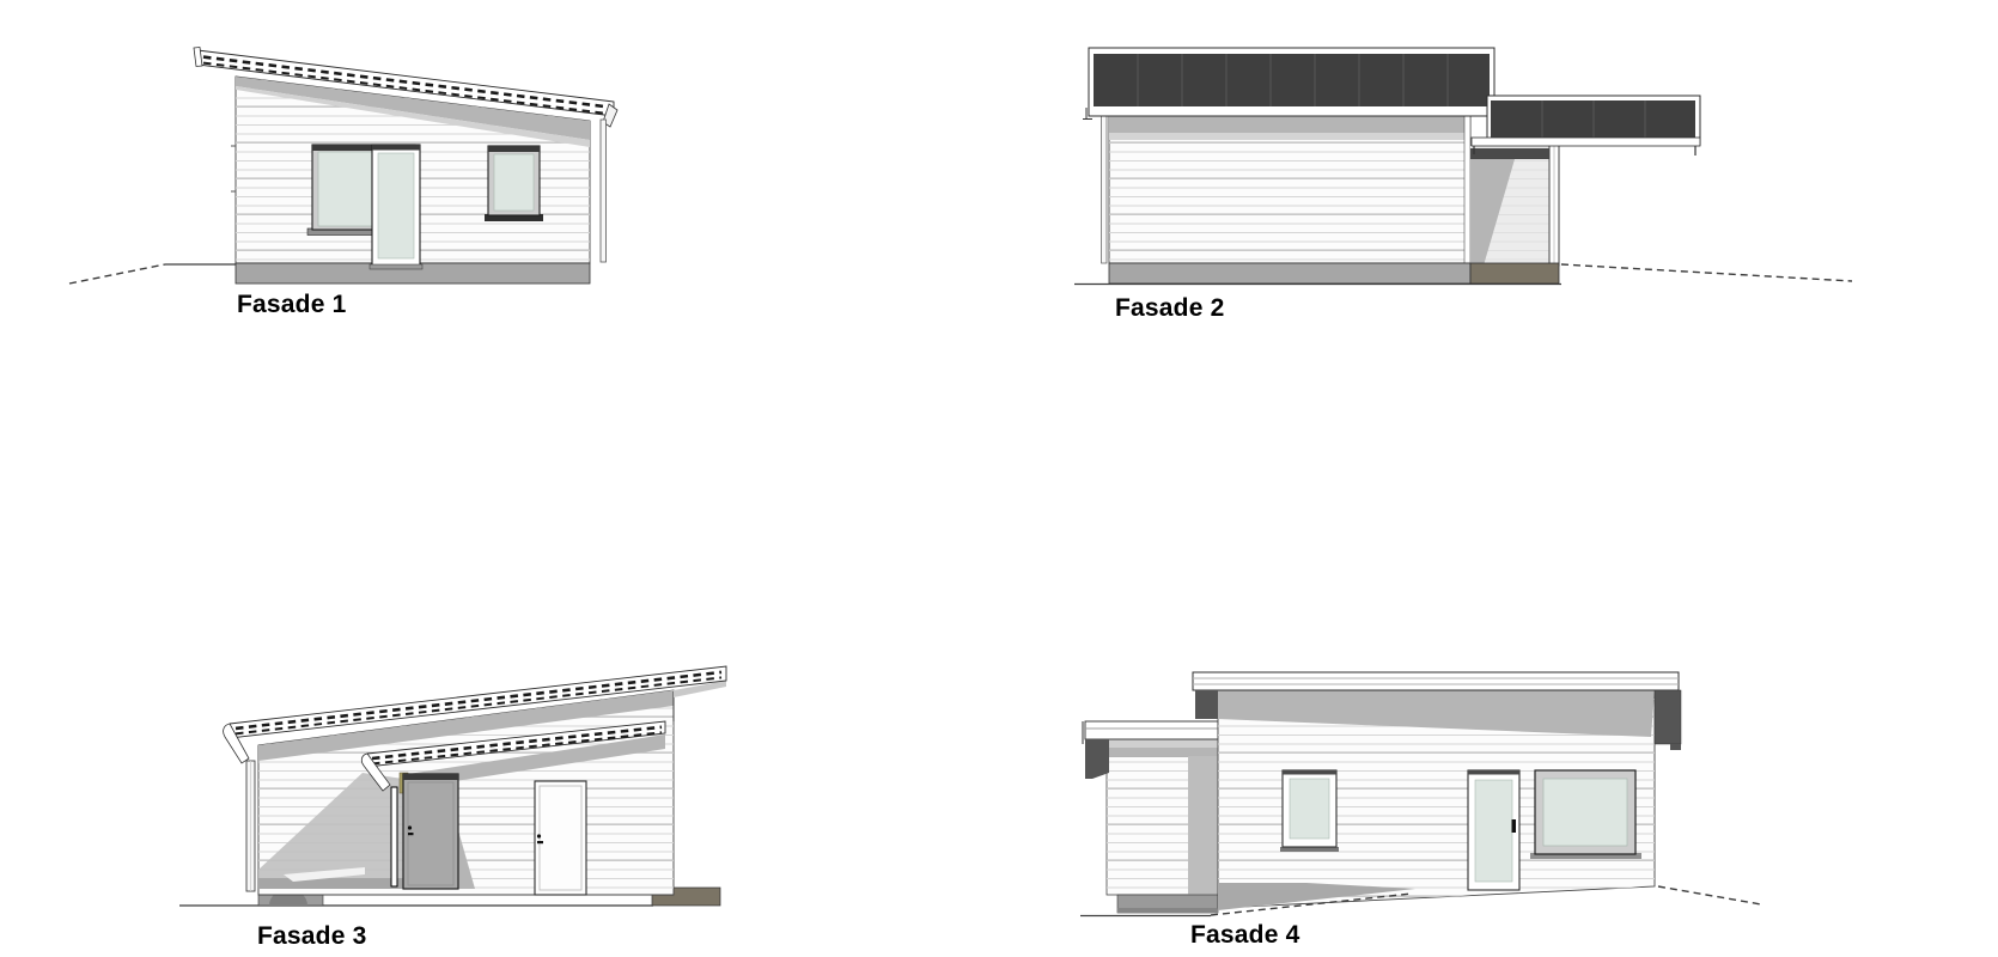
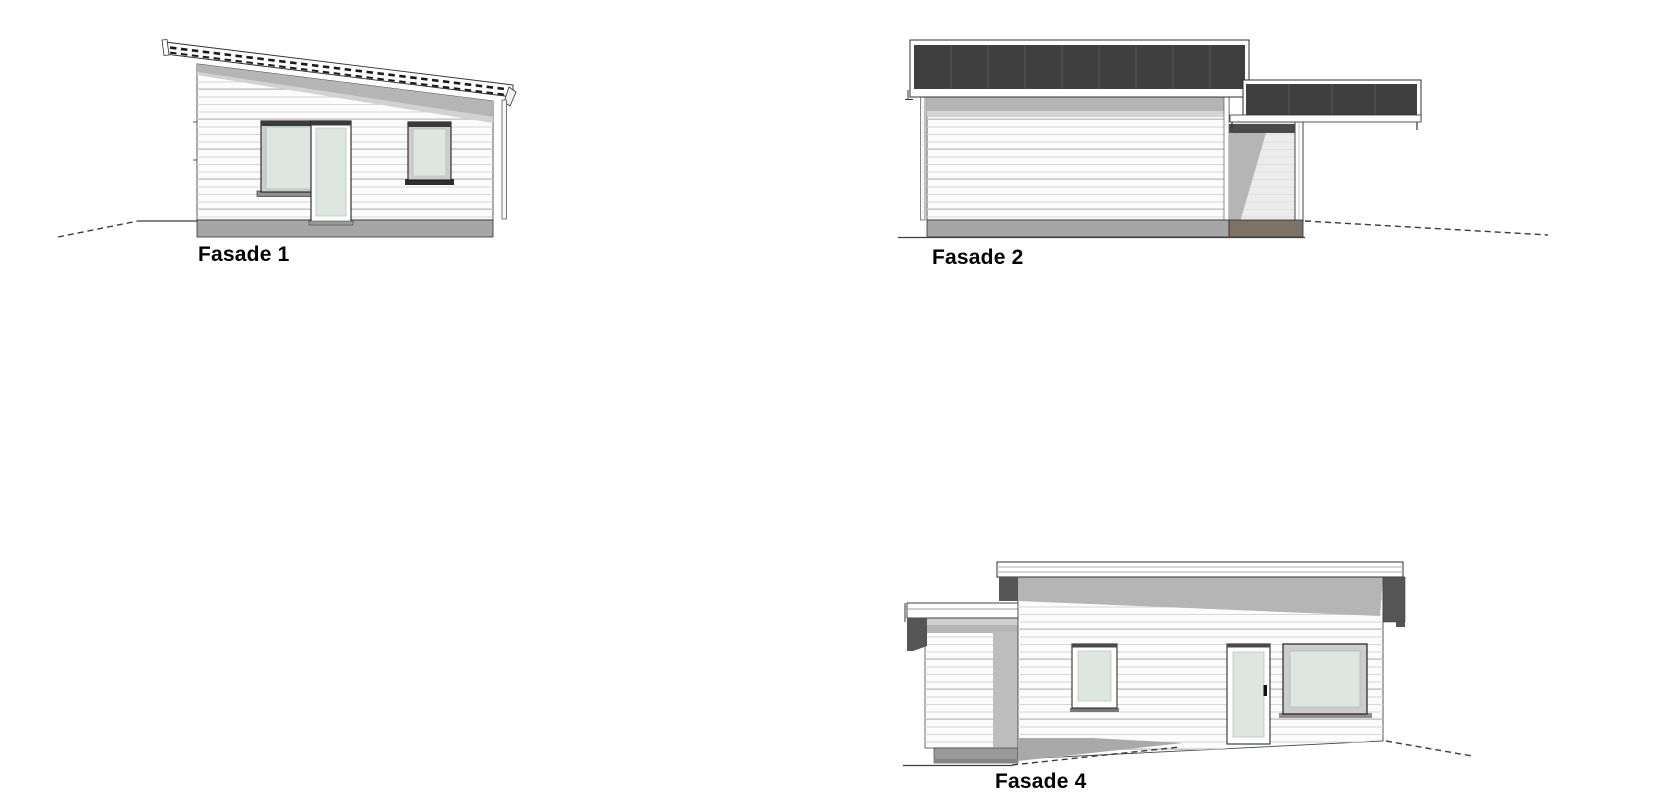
  Fasade 1
  Fasade 2
- Fasade 3
  Fasade 4
